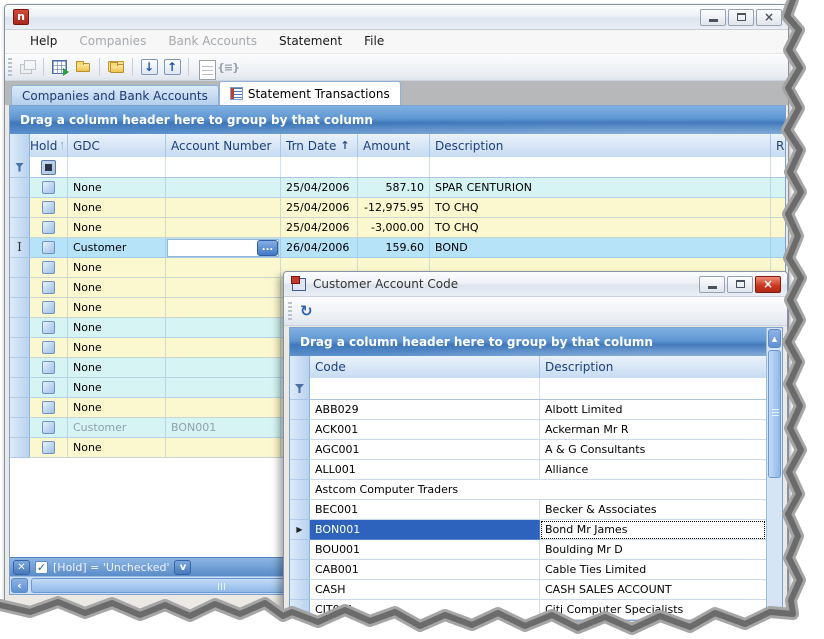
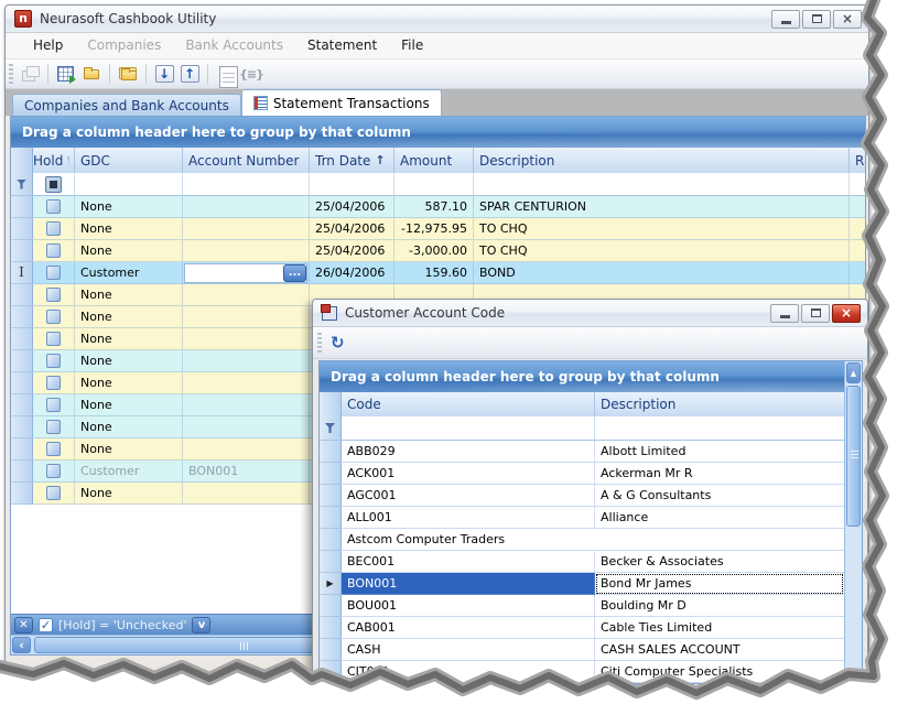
  n
+ Neurasoft Cashbook Utility
  ×
  Help
  Companies
  Bank Accounts
  Statement
  File
  ↓
  ↑
  {≡}
  Companies and Bank Accounts
  Statement Transactions
  Drag a column header here to group by that column
  Hold
  GDC
  Account Number
  Trn Date
  ↑
  Amount
  Description
  R
  None
  25/04/2006
  587.10
  SPAR CENTURION
  None
  25/04/2006
  -12,975.95
  TO CHQ
  None
  25/04/2006
  -3,000.00
  TO CHQ
  I
  Customer
  ...
  26/04/2006
  159.60
  BOND
  None
  None
  None
  None
  None
  None
  None
  None
  Customer
  BON001
  None
  ✕
  ✓
  [Hold] = 'Unchecked'
  v
  ‹
  Customer Account Code
  ×
  ↻
  Drag a column header here to group by that column
  Code
  Description
  ABB029
  Albott Limited
  ACK001
  Ackerman Mr R
  AGC001
  A & G Consultants
  ALL001
  Alliance
  Astcom Computer Traders
  BEC001
  Becker & Associates
  ▶
  BON001
  Bond Mr James
  BOU001
  Boulding Mr D
  CAB001
  Cable Ties Limited
  CASH
  CASH SALES ACCOUNT
  Cti Computer Specialists
  ▲
